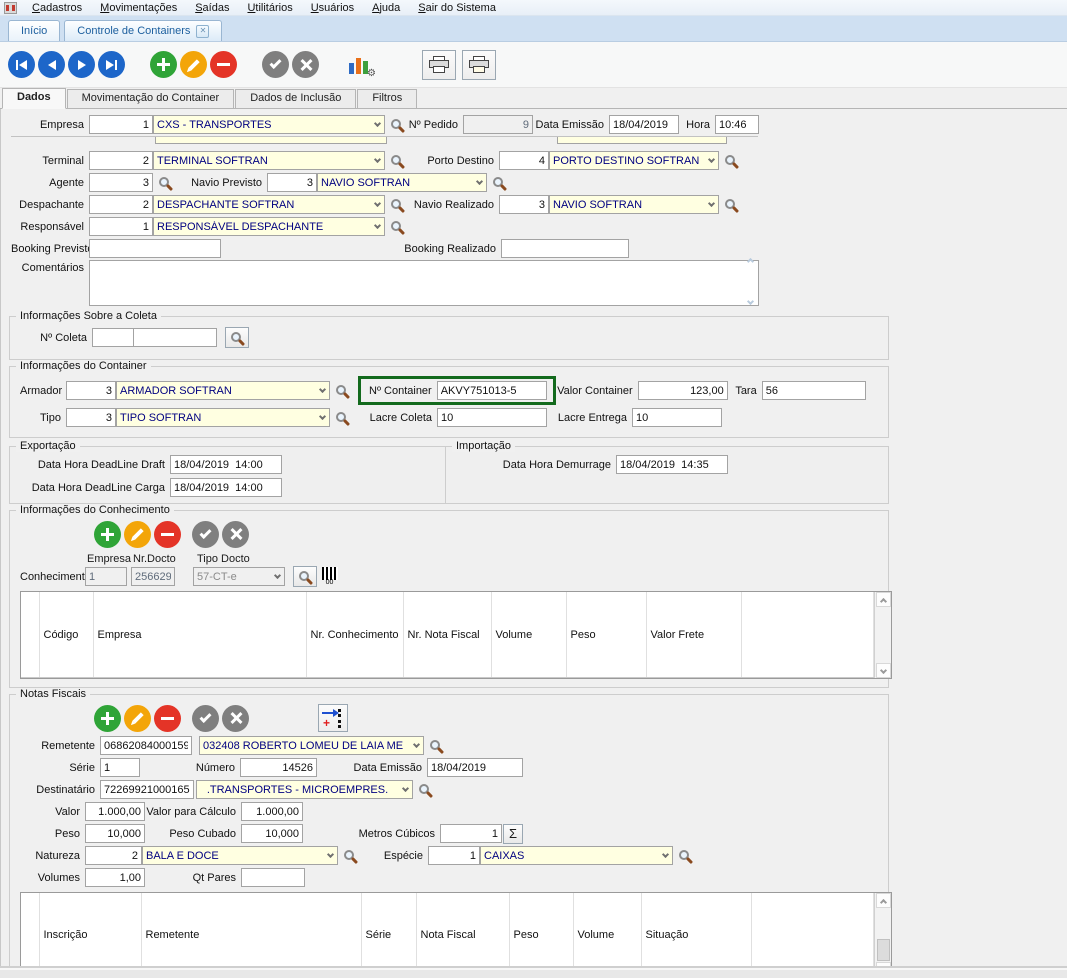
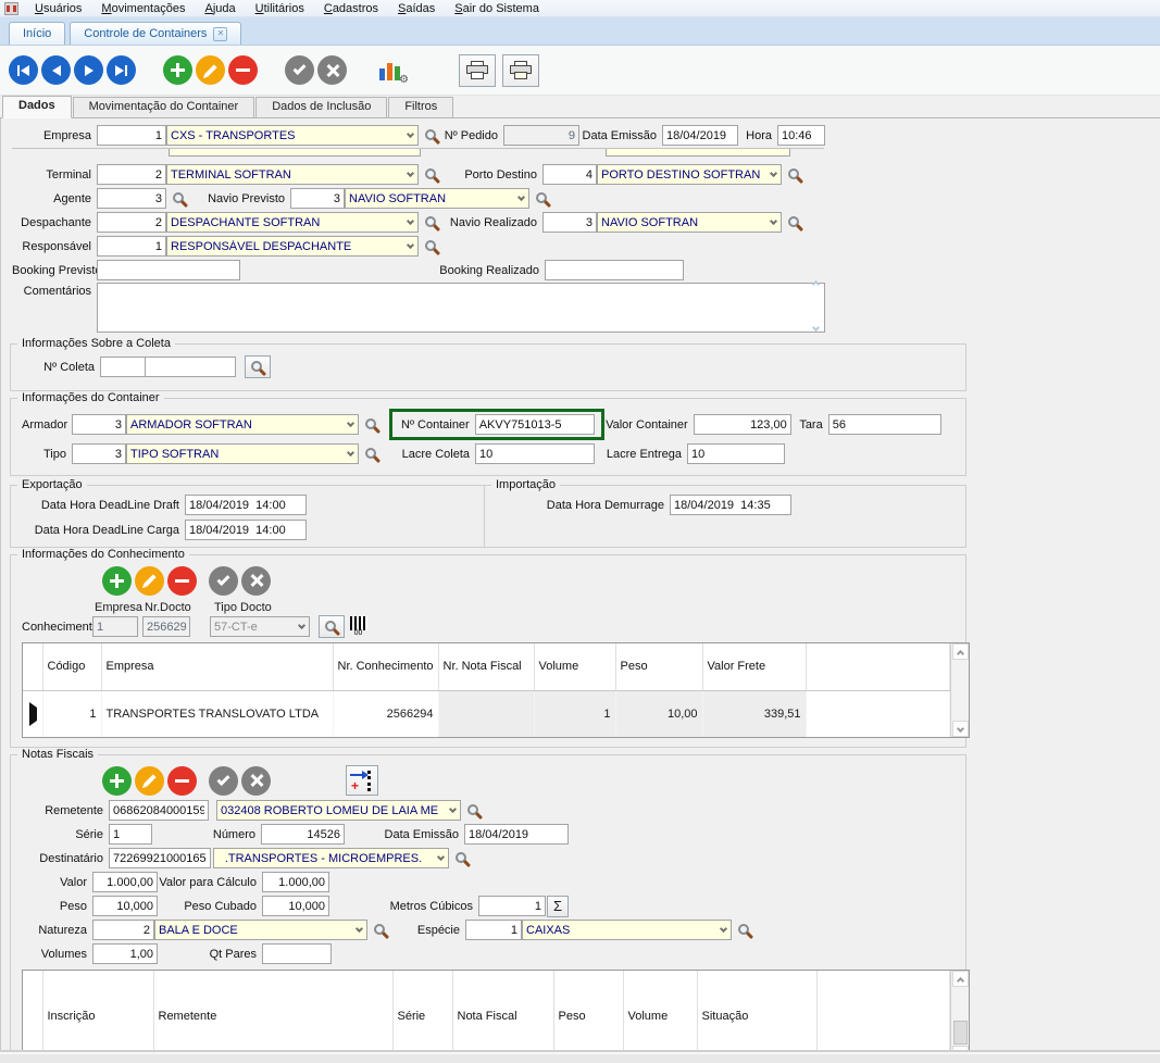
- Cadastros
+ Usuários
  Movimentações
- Saídas
+ Ajuda
  Utilitários
- Usuários
+ Cadastros
- Ajuda
+ Saídas
  Sair do Sistema
  Início
  Controle de Containers
  ✕
  ⚙
  Dados
  Movimentação do Container
  Dados de Inclusão
  Filtros
  Empresa
  1
  CXS - TRANSPORTES
  Nº Pedido
  9
  Data Emissão
  18/04/2019
  Hora
  10:46
  Terminal
  2
  TERMINAL SOFTRAN
  Porto Destino
  4
  PORTO DESTINO SOFTRAN
  Agente
  3
  Navio Previsto
  3
  NAVIO SOFTRAN
  Despachante
  2
  DESPACHANTE SOFTRAN
  Navio Realizado
  3
  NAVIO SOFTRAN
  Responsável
  1
  RESPONSÁVEL DESPACHANTE
  Booking Previst
  Booking Realizado
  Comentários
  Informações Sobre a Coleta
  Nº Coleta
  Informações do Container
  Armador
  3
  ARMADOR SOFTRAN
  Nº Container
  AKVY751013-5
  Valor Container
  123,00
  Tara
  56
  Tipo
  3
  TIPO SOFTRAN
  Lacre Coleta
  10
  Lacre Entrega
  10
  Exportação
  Data Hora DeadLine Draft
  18/04/2019 14:00
  Data Hora DeadLine Carga
  18/04/2019 14:00
  Importação
  Data Hora Demurrage
  18/04/2019 14:35
  Informações do Conhecimento
  Empresa
  Nr.Docto
  Tipo Docto
  Conheciment
  1
  256629
  57-CT-e
  	Código	Empresa	Nr. Conhecimento	Nr. Nota Fiscal	Volume	Peso	Valor Frete
+ 	1	TRANSPORTES TRANSLOVATO LTDA	2566294		1	10,00	339,51
  Notas Fiscais
  +
  Remetente
  06862084000159
  032408 ROBERTO LOMEU DE LAIA ME
  Série
  1
  Número
  14526
  Data Emissão
  18/04/2019
  Destinatário
  72269921000165
  .TRANSPORTES - MICROEMPRES.
  Valor
  1.000,00
  Valor para Cálculo
  1.000,00
  Peso
  10,000
  Peso Cubado
  10,000
  Metros Cúbicos
  1
  Σ
  Natureza
  2
  BALA E DOCE
  Espécie
  1
  CAIXAS
  Volumes
  1,00
  Qt Pares
  	Inscrição	Remetente	Série	Nota Fiscal	Peso	Volume	Situação
